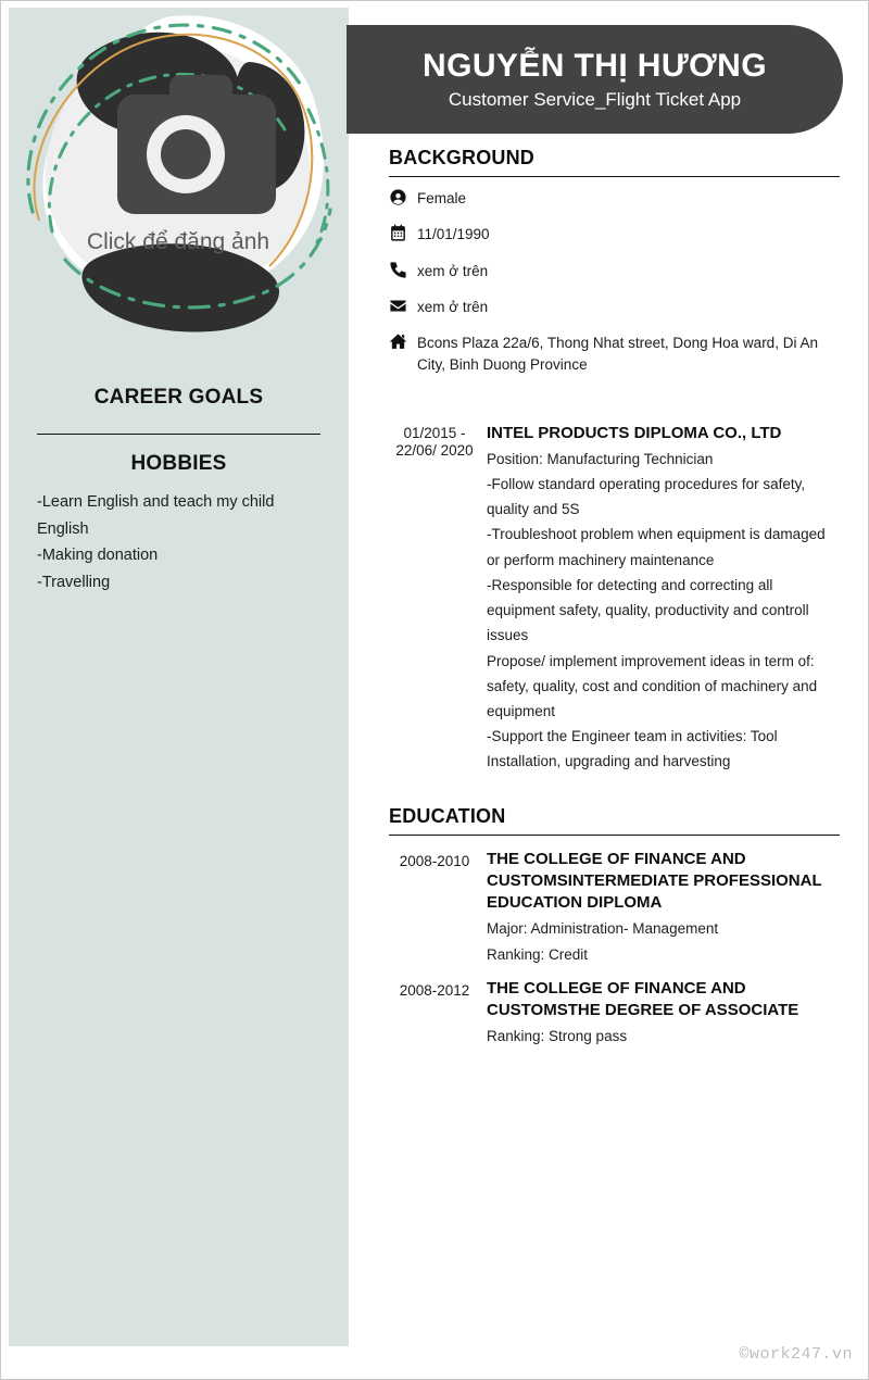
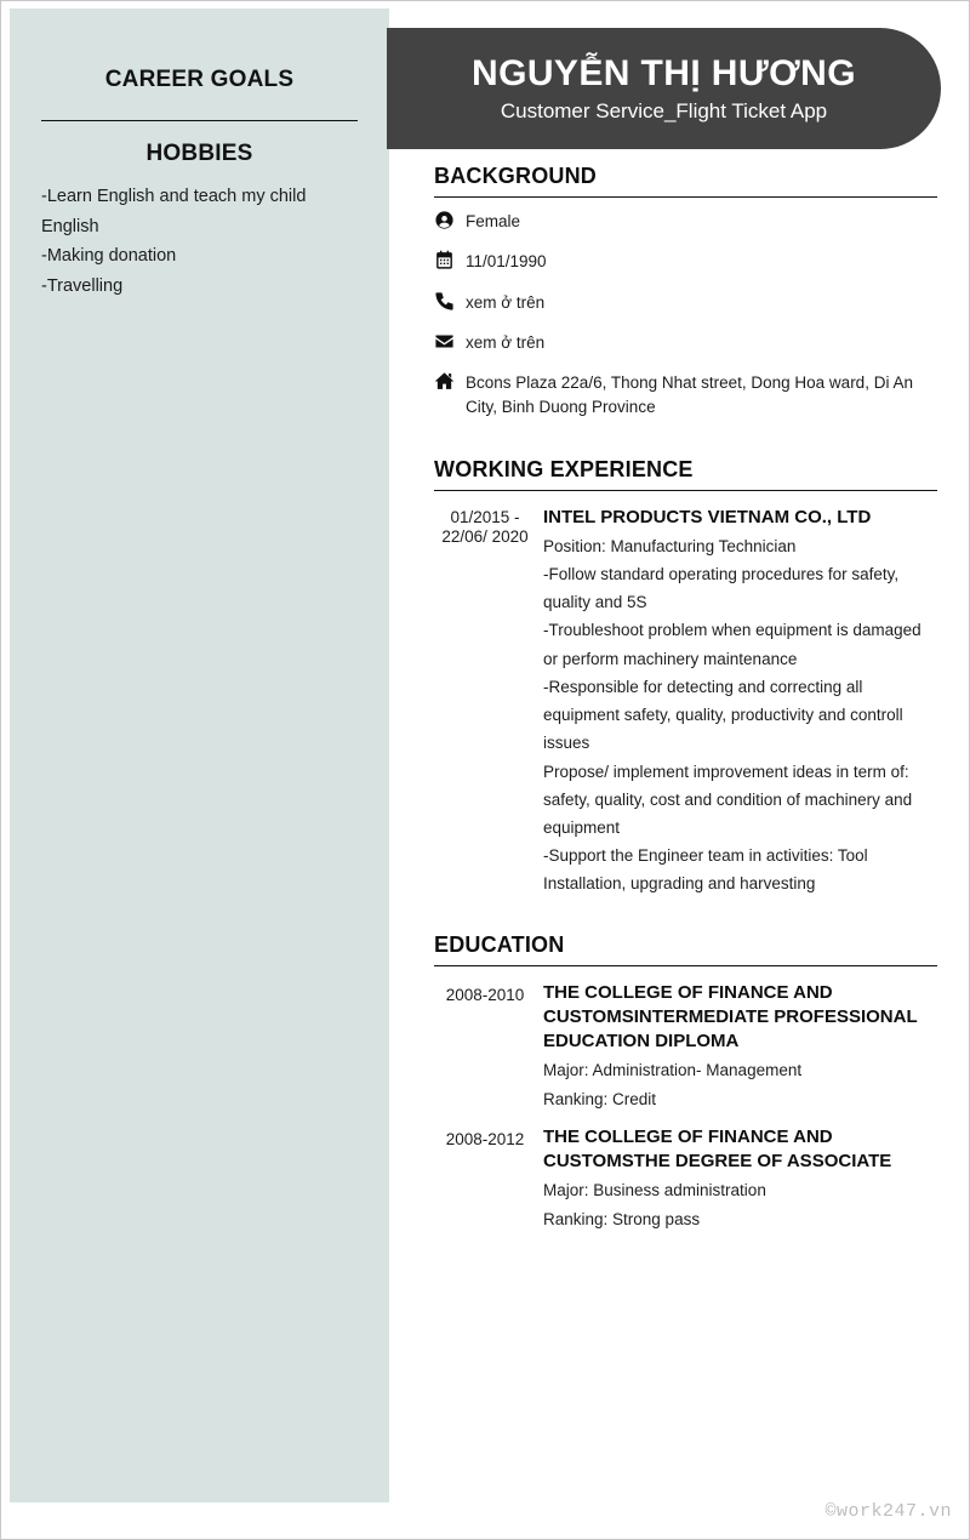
- Click để đăng ảnh
  CAREER GOALS
  HOBBIES
  -Learn English and teach my child English
  -Making donation
  -Travelling
  NGUYỄN THỊ HƯƠNG
  Customer Service_Flight Ticket App
  BACKGROUND
  Female
  11/01/1990
  xem ở trên
  xem ở trên
  Bcons Plaza 22a/6, Thong Nhat street, Dong Hoa ward, Di An City, Binh Duong Province
+ WORKING EXPERIENCE
  01/2015 - 22/06/ 2020
- INTEL PRODUCTS DIPLOMA CO., LTD
+ INTEL PRODUCTS VIETNAM CO., LTD
  Position: Manufacturing Technician
  -Follow standard operating procedures for safety, quality and 5S
  -Troubleshoot problem when equipment is damaged or perform machinery maintenance
  -Responsible for detecting and correcting all equipment safety, quality, productivity and controll issues
  Propose/ implement improvement ideas in term of: safety, quality, cost and condition of machinery and equipment
  -Support the Engineer team in activities: Tool Installation, upgrading and harvesting
  EDUCATION
  2008-2010
  THE COLLEGE OF FINANCE AND CUSTOMSINTERMEDIATE PROFESSIONAL EDUCATION DIPLOMA
  Major: Administration- Management
  Ranking: Credit
  2008-2012
  THE COLLEGE OF FINANCE AND CUSTOMSTHE DEGREE OF ASSOCIATE
+ Major: Business administration
  Ranking: Strong pass
  ©work247.vn
